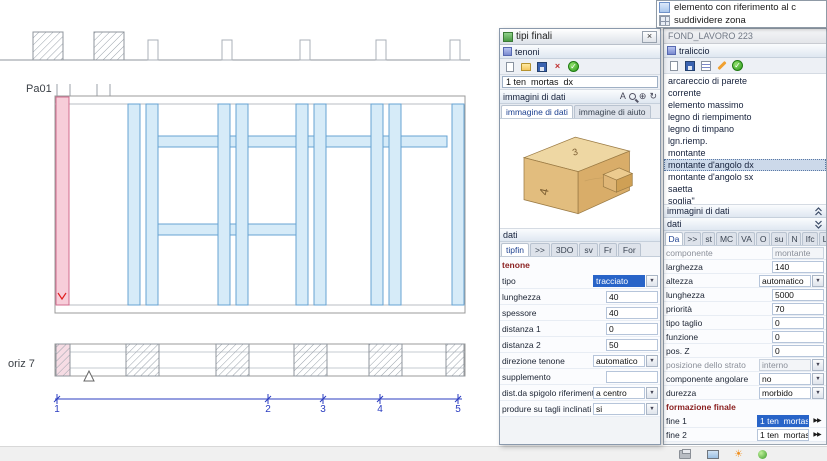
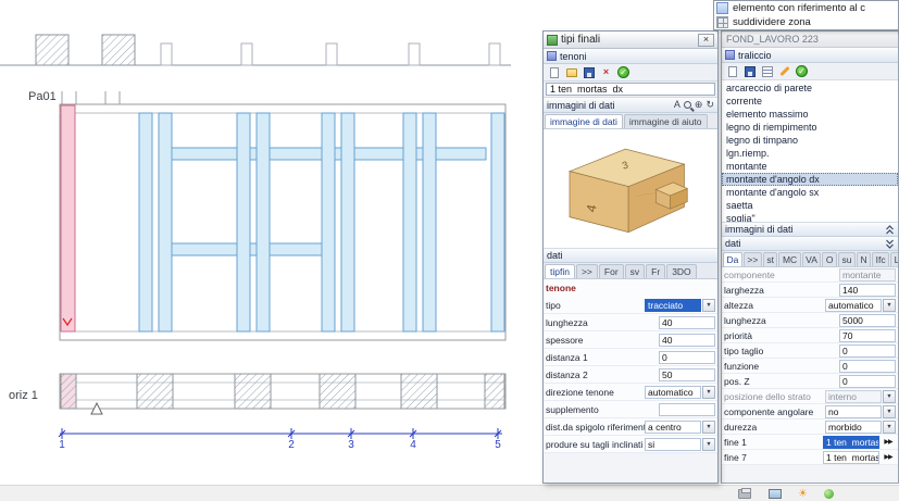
  Pa01
- oriz 7
+ oriz 1
  1
  2
  3
  4
  5
  elemento con riferimento al c
  suddividere zona
  tipi finali
  ×
  tenoni
  ×
  ✓
  1 ten mortas dx
  immagini di dati
  A
  ⊕
  ↻
  immagine di dati
  immagine di aiuto
  dati
  tipfin
  >>
- 3DO
+ For
  sv
  Fr
- For
+ 3DO
  tenone
  tipo
  tracciato
  lunghezza
  40
  spessore
  40
  distanza 1
  0
  distanza 2
  50
  direzione tenone
  automatico
  supplemento
  dist.da spigolo riferimen
  a centro
  produre su tagli inclinati
  si
  FOND_LAVORO 223
  traliccio
  ✓
  arcareccio di parete
  corrente
  elemento massimo
  legno di riempimento
  legno di timpano
  lgn.riemp.
  montante
  montante d'angolo dx
  montante d'angolo sx
  saetta
  soglia"
  immagini di dati
  dati
  Da
  >>
  st
  MC
  VA
  O
  su
  N
  Ifc
  componente
  montante
  larghezza
  140
  altezza
  automatico
  lunghezza
  5000
  priorità
  70
  tipo taglio
  0
  funzione
  0
  pos. Z
  0
  posizione dello strato
  interno
  componente angolare
  no
  durezza
  morbido
- formazione finale
  fine 1
  1 ten mortas
- fine 2
+ fine 7
  1 ten mortas
  ☀
